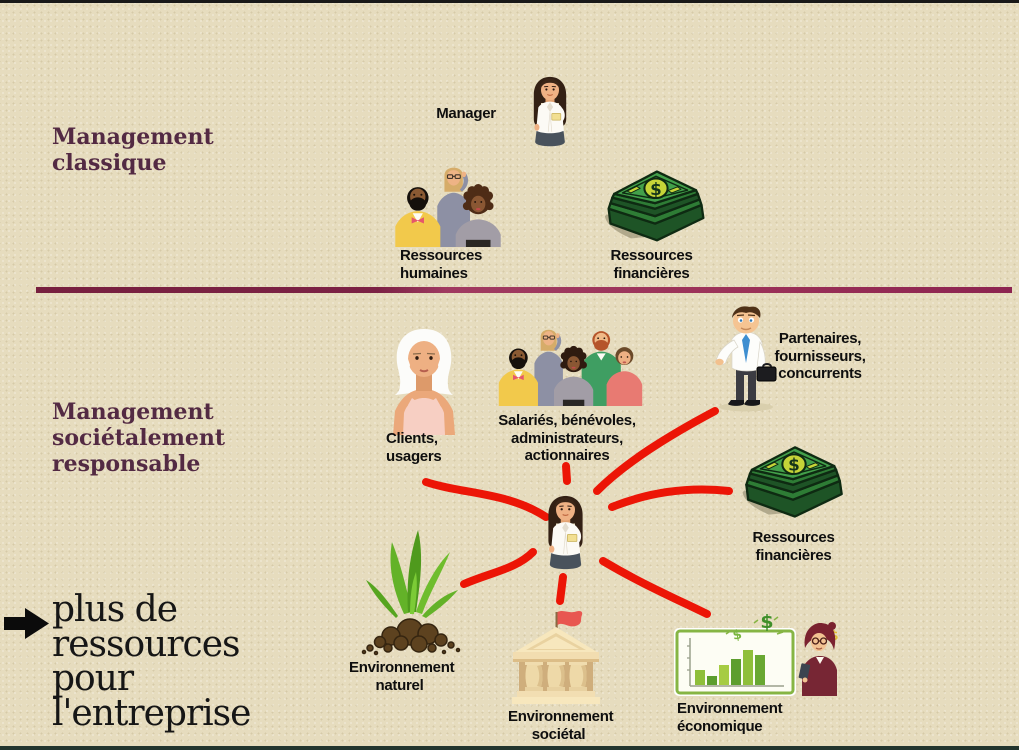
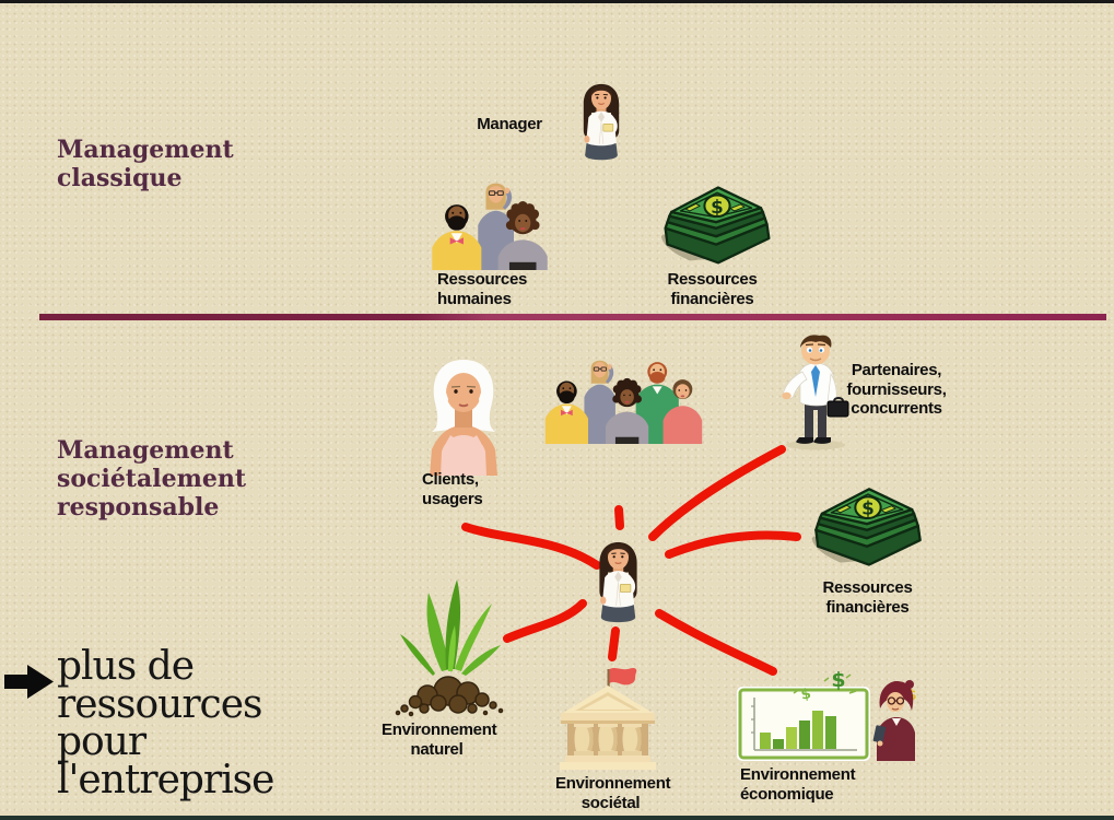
  Management
  classique
  Manager
  Ressources
  humaines
  Ressources
  financières
  Management
  sociétalement
  responsable
  Clients,
  usagers
- Salariés, bénévoles,
- administrateurs,
- actionnaires
  Partenaires,
  fournisseurs,
  concurrents
  Ressources
  financières
  Environnement
  naturel
  Environnement
  sociétal
  $
  Environnement
  économique
  plus de
  ressources
  pour
  l'entreprise
